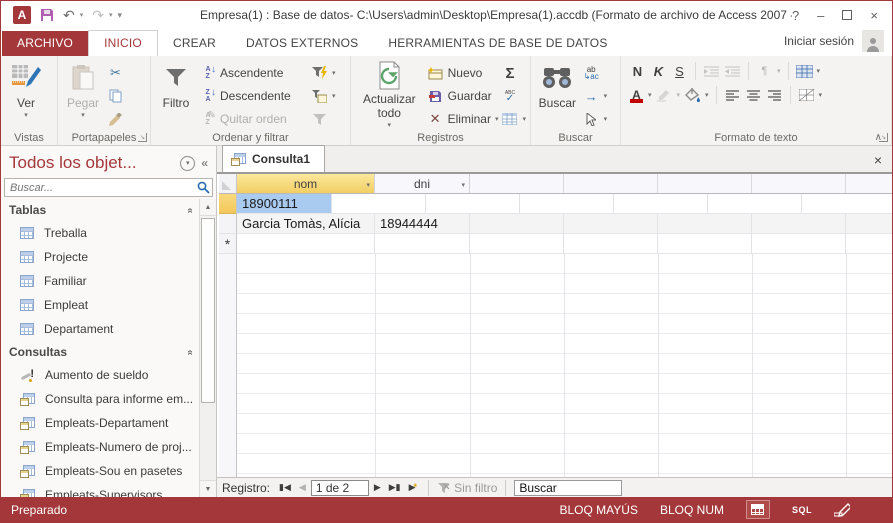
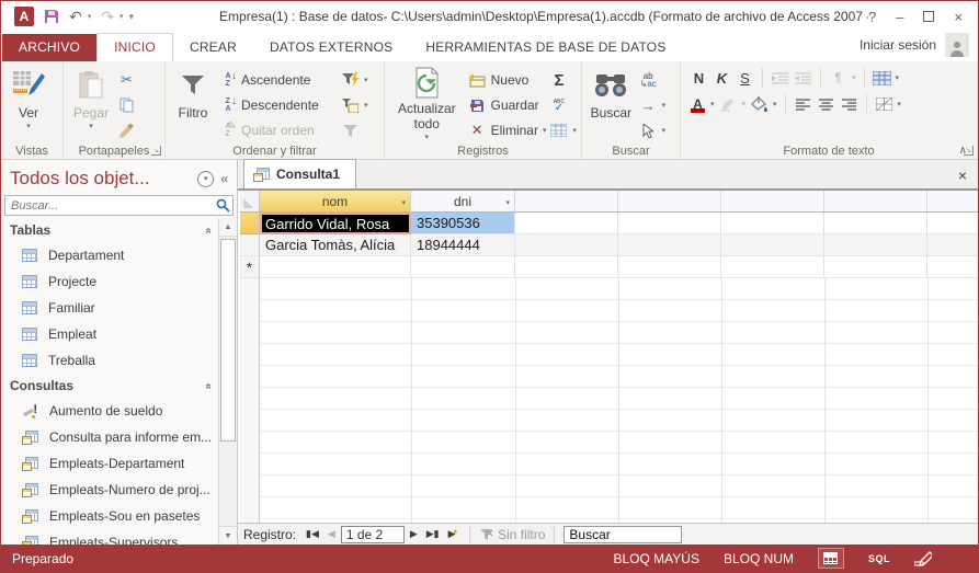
  A
  ↶
  ↷
  ▾
  Empresa(1) : Base de datos- C:\Users\admin\Desktop\Empresa(1).accdb (Formato de archivo de Access 2007
  ?
  –
  ×
  ARCHIVO
  INICIO
  CREAR
  DATOS EXTERNOS
  HERRAMIENTAS DE BASE DE DATOS
  Iniciar sesión
  Ver
  Vistas
  Pegar
  ✂
  Portapapeles
  Filtro
  ↓
  Ascendente
  ↓
  Descendente
  ✎
  Quitar orden
  Ordenar y filtrar
  Actualizar todo
  Nuevo
  Guardar
  ✕
  Eliminar
  Σ
  ✓
  Registros
  Buscar
  ab
  ↳ac
  →
  Buscar
  N
  K
  S
  ¶
  A
  Formato de texto
  ∧
  Todos los objet...
  «
  Buscar...
  Tablas
- Treballa
+ Departament
  Projecte
  Familiar
  Empleat
- Departament
+ Treballa
  Consultas
  !
  Aumento de sueldo
  Consulta para informe em...
  Empleats-Departament
  Empleats-Numero de proj...
  Empleats-Sou en pasetes
  Empleats-Supervisors
  Consulta1
  ×
  nom
  dni
+ Garrido Vidal, Rosa
- 18900111
+ 35390536
  Garcia Tomàs, Alícia
  18944444
  *
  Registro:
  ▮◀
  ◀
  1 de 2
  ▶
  ▶▮
  ▶*
  Sin filtro
  Buscar
  Preparado
  BLOQ MAYÚS
  BLOQ NUM
  SQL
